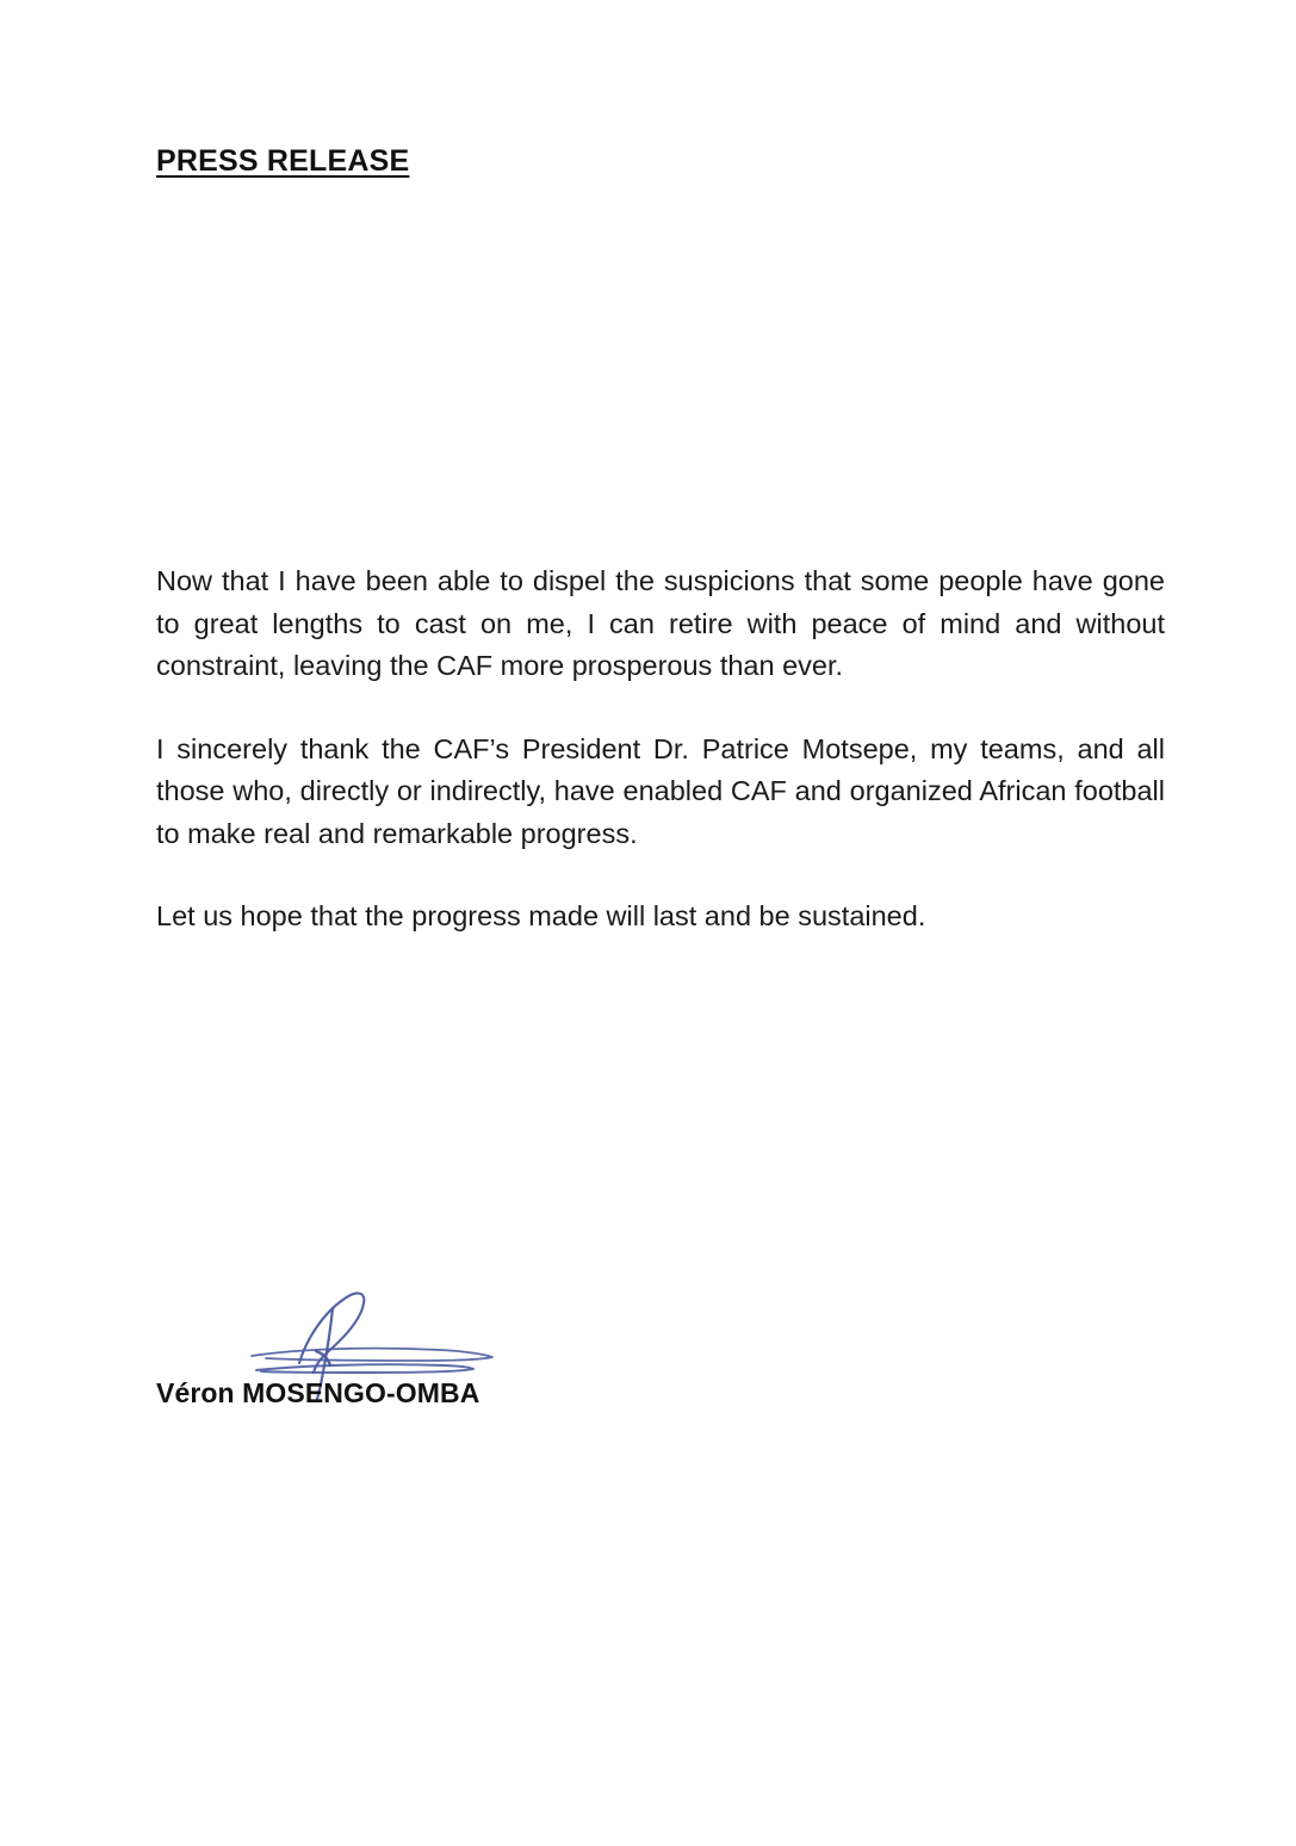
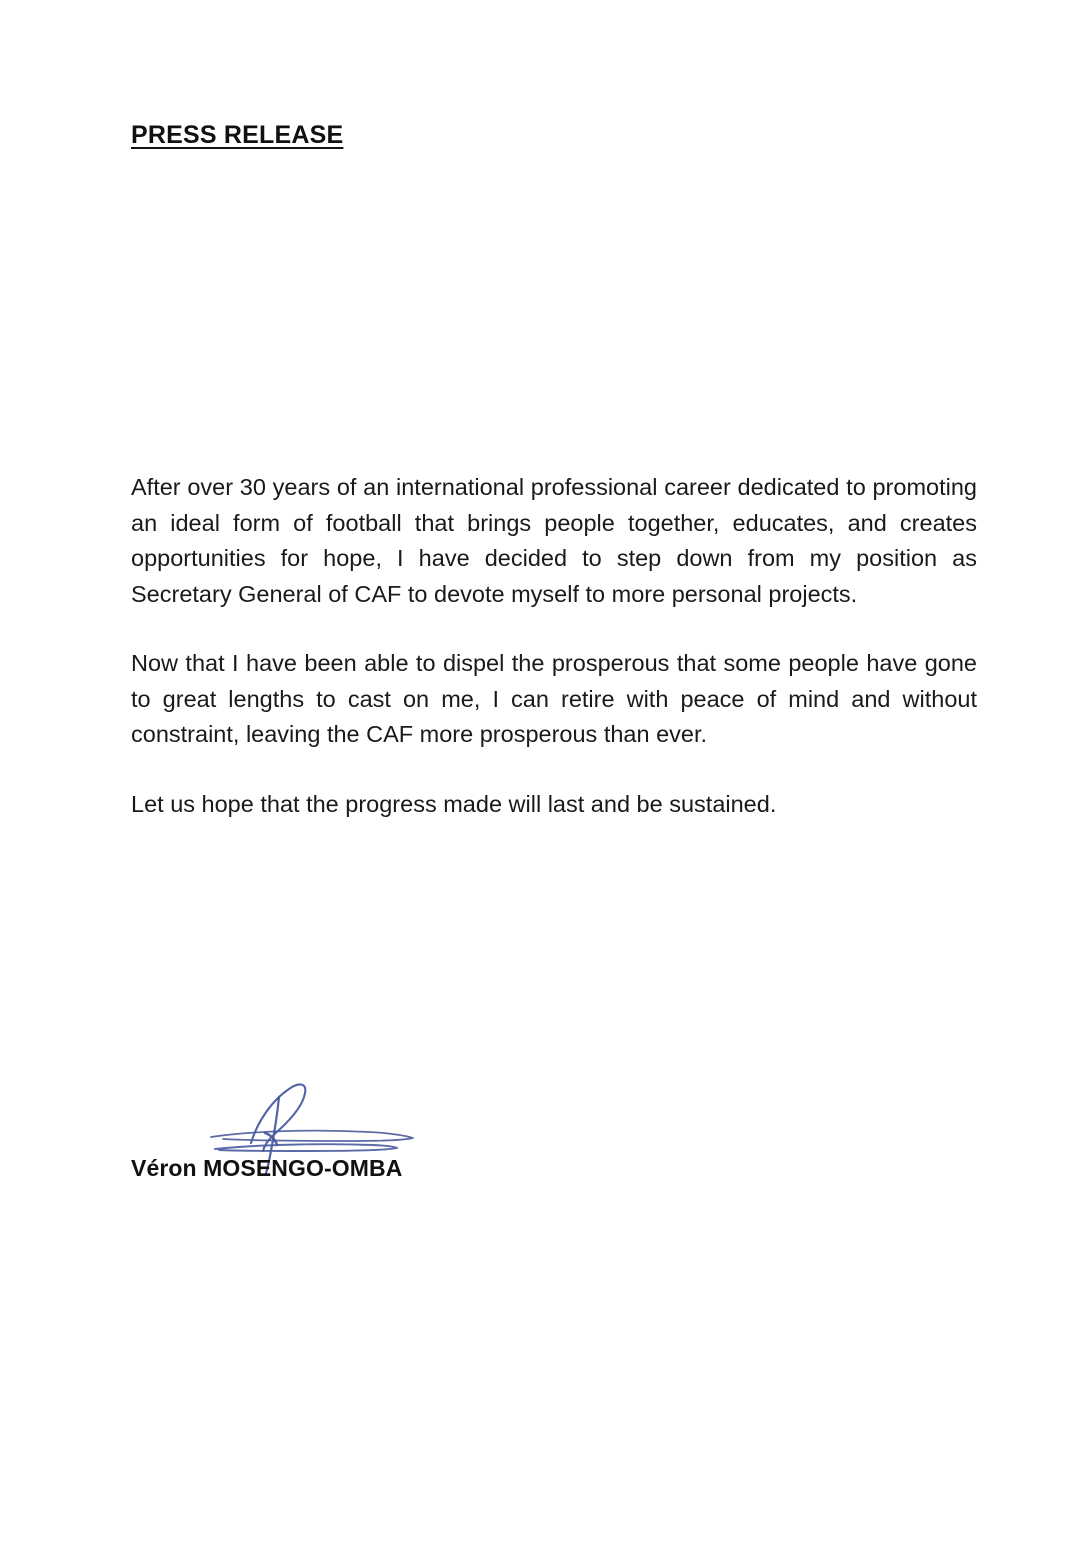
  PRESS RELEASE
+ After over 30 years of an international professional career dedicated to promoting an ideal form of football that brings people together, educates, and creates opportunities for hope, I have decided to step down from my position as Secretary General of CAF to devote myself to more personal projects.
- Now that I have been able to dispel the suspicions that some people have gone to great lengths to cast on me, I can retire with peace of mind and without constraint, leaving the CAF more prosperous than ever.
+ Now that I have been able to dispel the prosperous that some people have gone to great lengths to cast on me, I can retire with peace of mind and without constraint, leaving the CAF more prosperous than ever.
- I sincerely thank the CAF’s President Dr. Patrice Motsepe, my teams, and all those who, directly or indirectly, have enabled CAF and organized African football to make real and remarkable progress.
  Let us hope that the progress made will last and be sustained.
  Véron MOSENGO-OMBA
